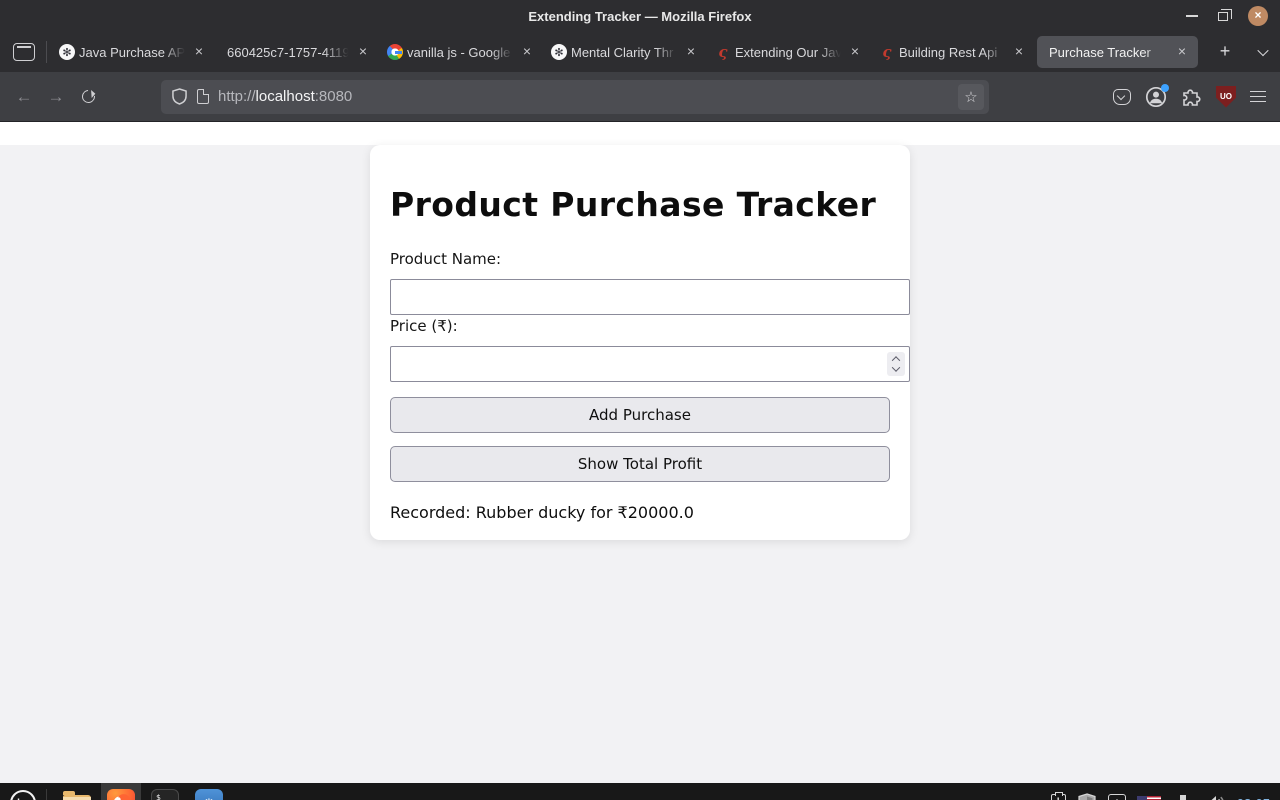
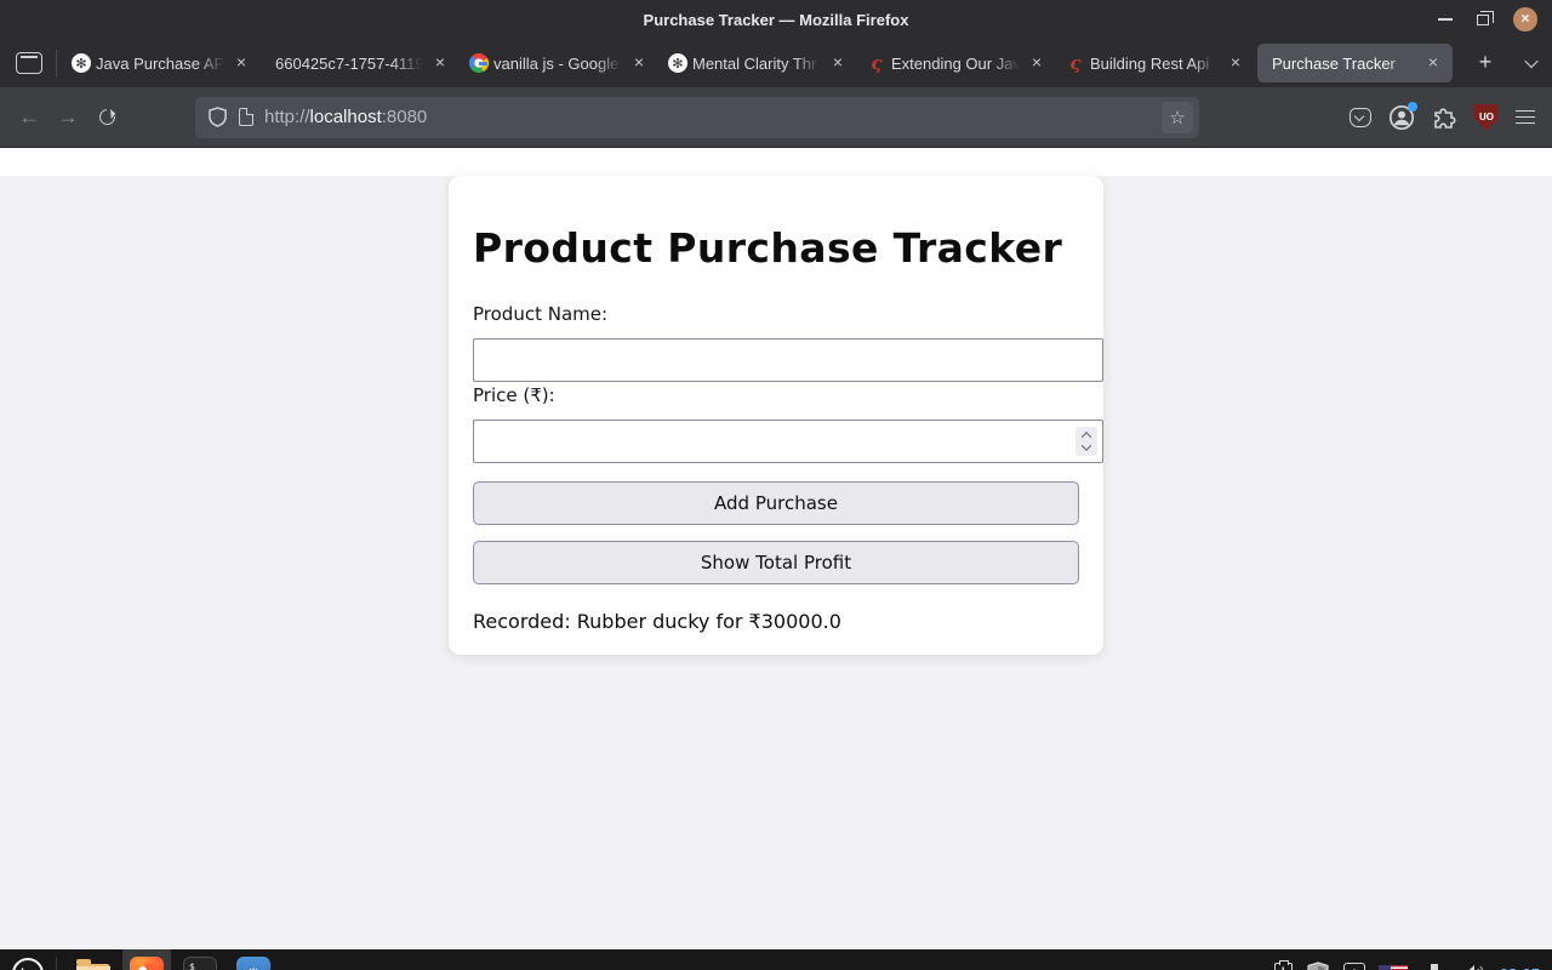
- Extending Tracker — Mozilla Firefox
+ Purchase Tracker — Mozilla Firefox
  Java Purchase AP
  660425c7-1757-4119
  vanilla js - Google
  Mental Clarity Thr
  Extending Our Jav
  Building Rest Api
  Purchase Tracker
  http://localhost:8080
  UO
  Product Purchase Tracker
  Product Name:
  Price (₹):
  Add Purchase
  Show Total Profit
- Recorded: Rubber ducky for ₹20000.0
+ Recorded: Rubber ducky for ₹30000.0
  $_
